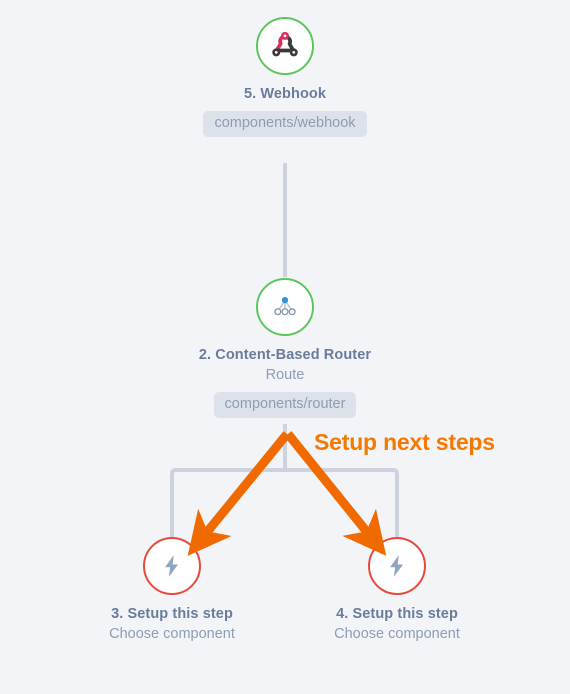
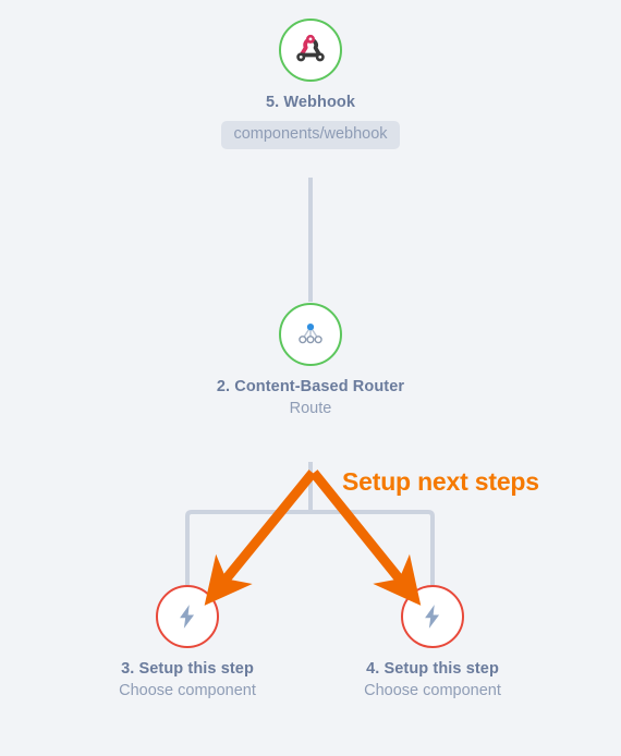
  5. Webhook
  components/webhook
  2. Content-Based Router
  Route
- components/router
  3. Setup this step
  Choose component
  4. Setup this step
  Choose component
  Setup next steps
